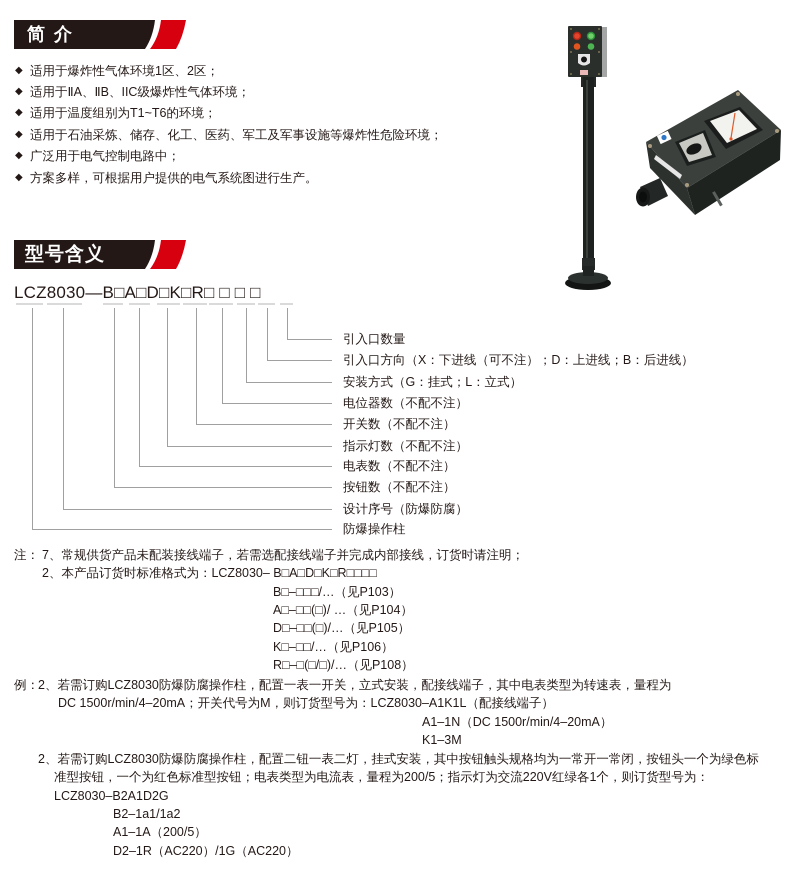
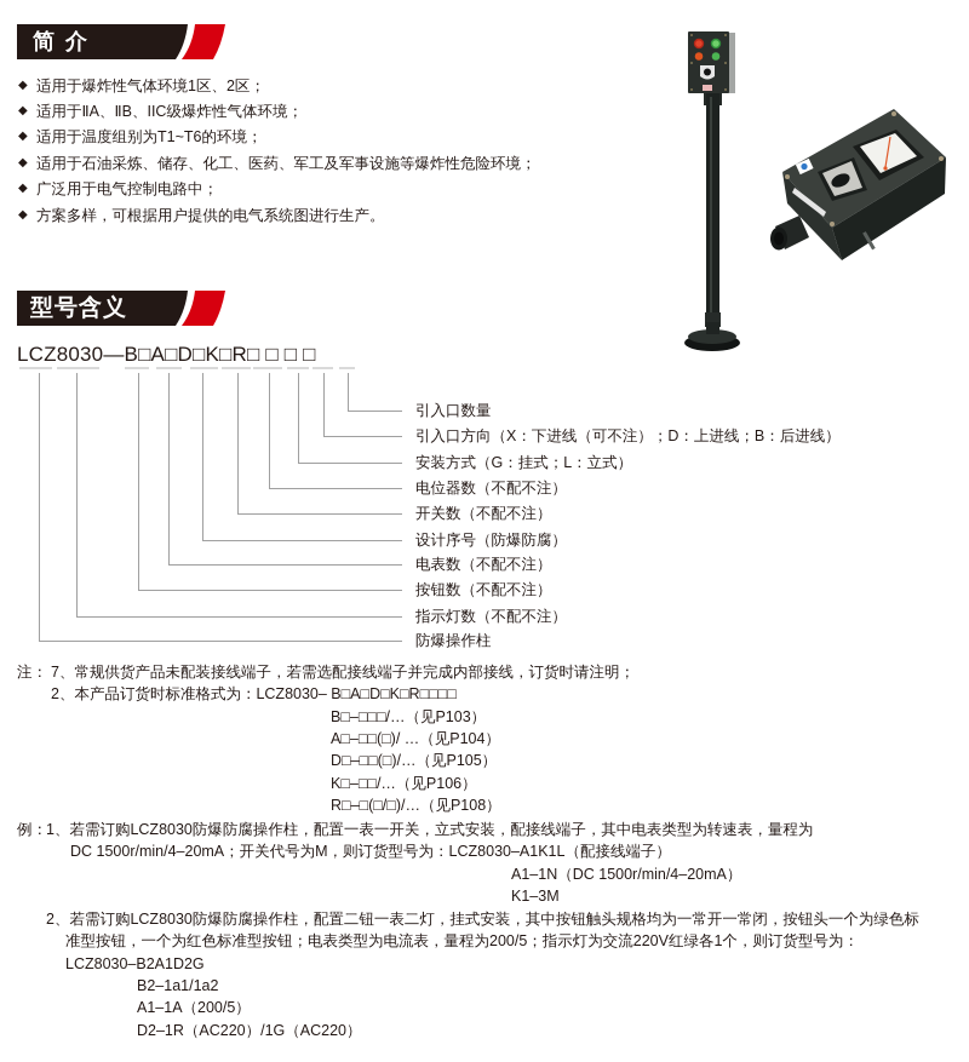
  简 介
  ◆
  适用于爆炸性气体环境1区、2区；
  ◆
  适用于ⅡA、ⅡB、IIC级爆炸性气体环境；
  ◆
  适用于温度组别为T1~T6的环境；
  ◆
  适用于石油采炼、储存、化工、医药、军工及军事设施等爆炸性危险环境；
  ◆
  广泛用于电气控制电路中；
  ◆
  方案多样，可根据用户提供的电气系统图进行生产。
  型号含义
  LCZ8030—B□A□D□K□R□ □ □ □
  引入口数量
  引入口方向（X：下进线（可不注）；D：上进线；B：后进线）
  安装方式（G：挂式；L：立式）
  电位器数（不配不注）
  开关数（不配不注）
- 指示灯数（不配不注）
+ 设计序号（防爆防腐）
  电表数（不配不注）
  按钮数（不配不注）
- 设计序号（防爆防腐）
+ 指示灯数（不配不注）
  防爆操作柱
  注：
  7、常规供货产品未配装接线端子，若需选配接线端子并完成内部接线，订货时请注明；
  2、本产品订货时标准格式为：LCZ8030– B□A□D□K□R□□□□
  B□–□□□/…（见P103）
  A□–□□(□)/ …（见P104）
  D□–□□(□)/…（见P105）
  K□–□□/…（见P106）
  R□–□(□/□)/…（见P108）
  例：
- 2、若需订购LCZ8030防爆防腐操作柱，配置一表一开关，立式安装，配接线端子，其中电表类型为转速表，量程为
+ 1、若需订购LCZ8030防爆防腐操作柱，配置一表一开关，立式安装，配接线端子，其中电表类型为转速表，量程为
  DC 1500r/min/4–20mA；开关代号为M，则订货型号为：LCZ8030–A1K1L（配接线端子）
  A1–1N（DC 1500r/min/4–20mA）
  K1–3M
  2、若需订购LCZ8030防爆防腐操作柱，配置二钮一表二灯，挂式安装，其中按钮触头规格均为一常开一常闭，按钮头一个为绿色标
  准型按钮，一个为红色标准型按钮；电表类型为电流表，量程为200/5；指示灯为交流220V红绿各1个，则订货型号为：
  LCZ8030–B2A1D2G
  B2–1a1/1a2
  A1–1A（200/5）
  D2–1R（AC220）/1G（AC220）
